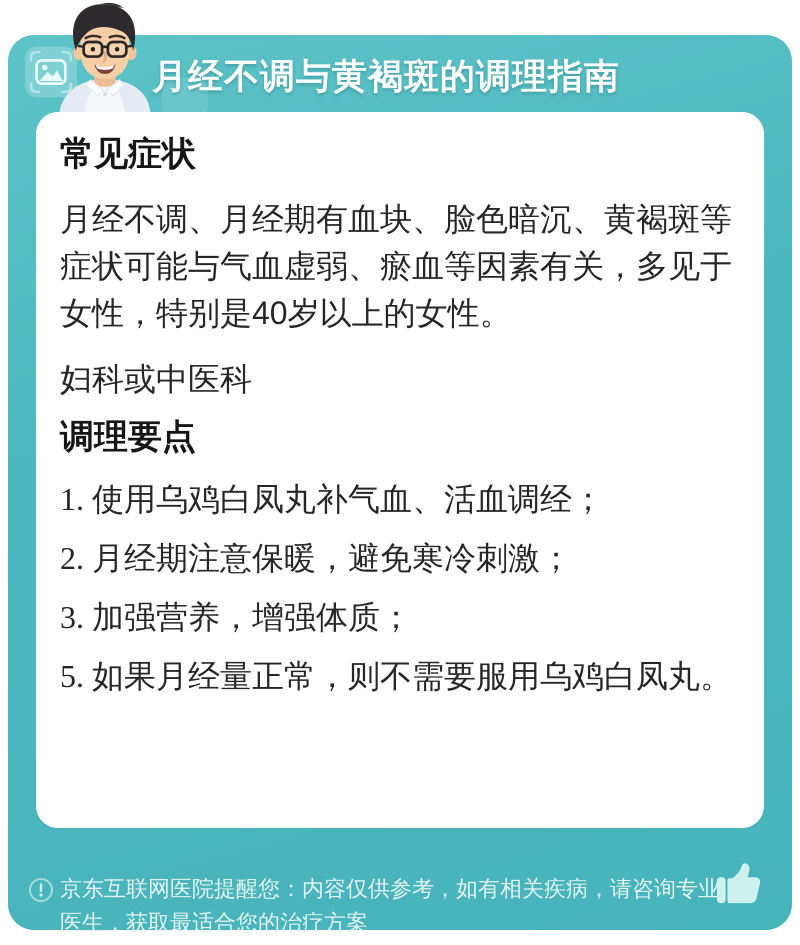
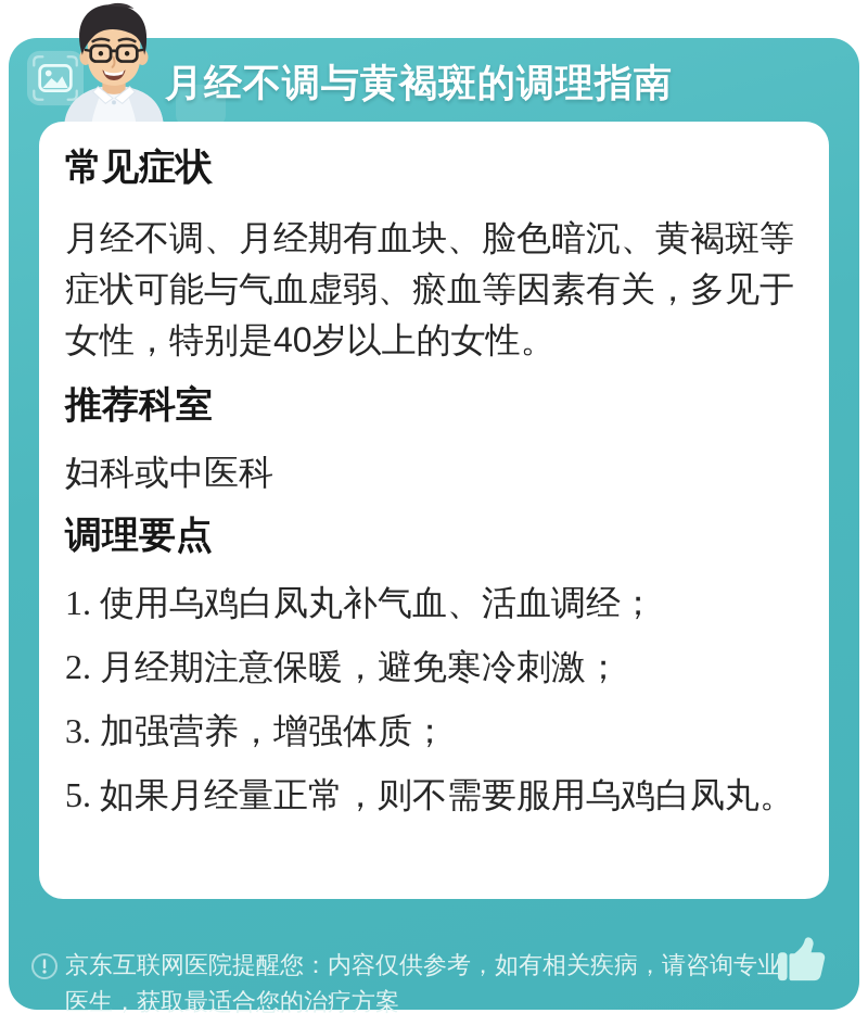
  月经不调与黄褐斑的调理指南
  常见症状
  月经不调、月经期有血块、脸色暗沉、黄褐斑等
  症状可能与气血虚弱、瘀血等因素有关，多见于
  女性，特别是40岁以上的女性。
+ 推荐科室
  妇科或中医科
  调理要点
  1. 使用乌鸡白凤丸补气血、活血调经；
  2. 月经期注意保暖，避免寒冷刺激；
  3. 加强营养，增强体质；
  5. 如果月经量正常，则不需要服用乌鸡白凤丸。
  京东互联网医院提醒您：内容仅供参考，如有相关疾病，请咨询专业
  医生，获取最适合您的治疗方案
